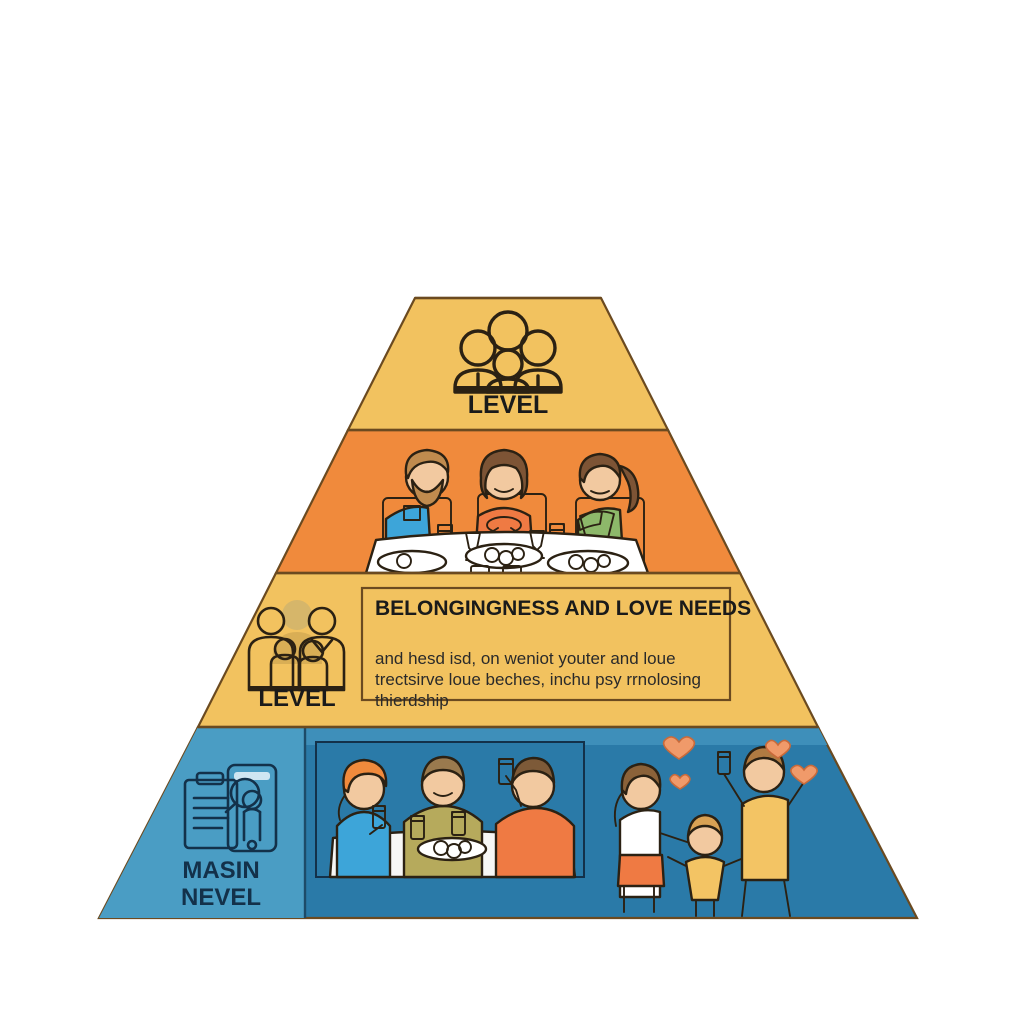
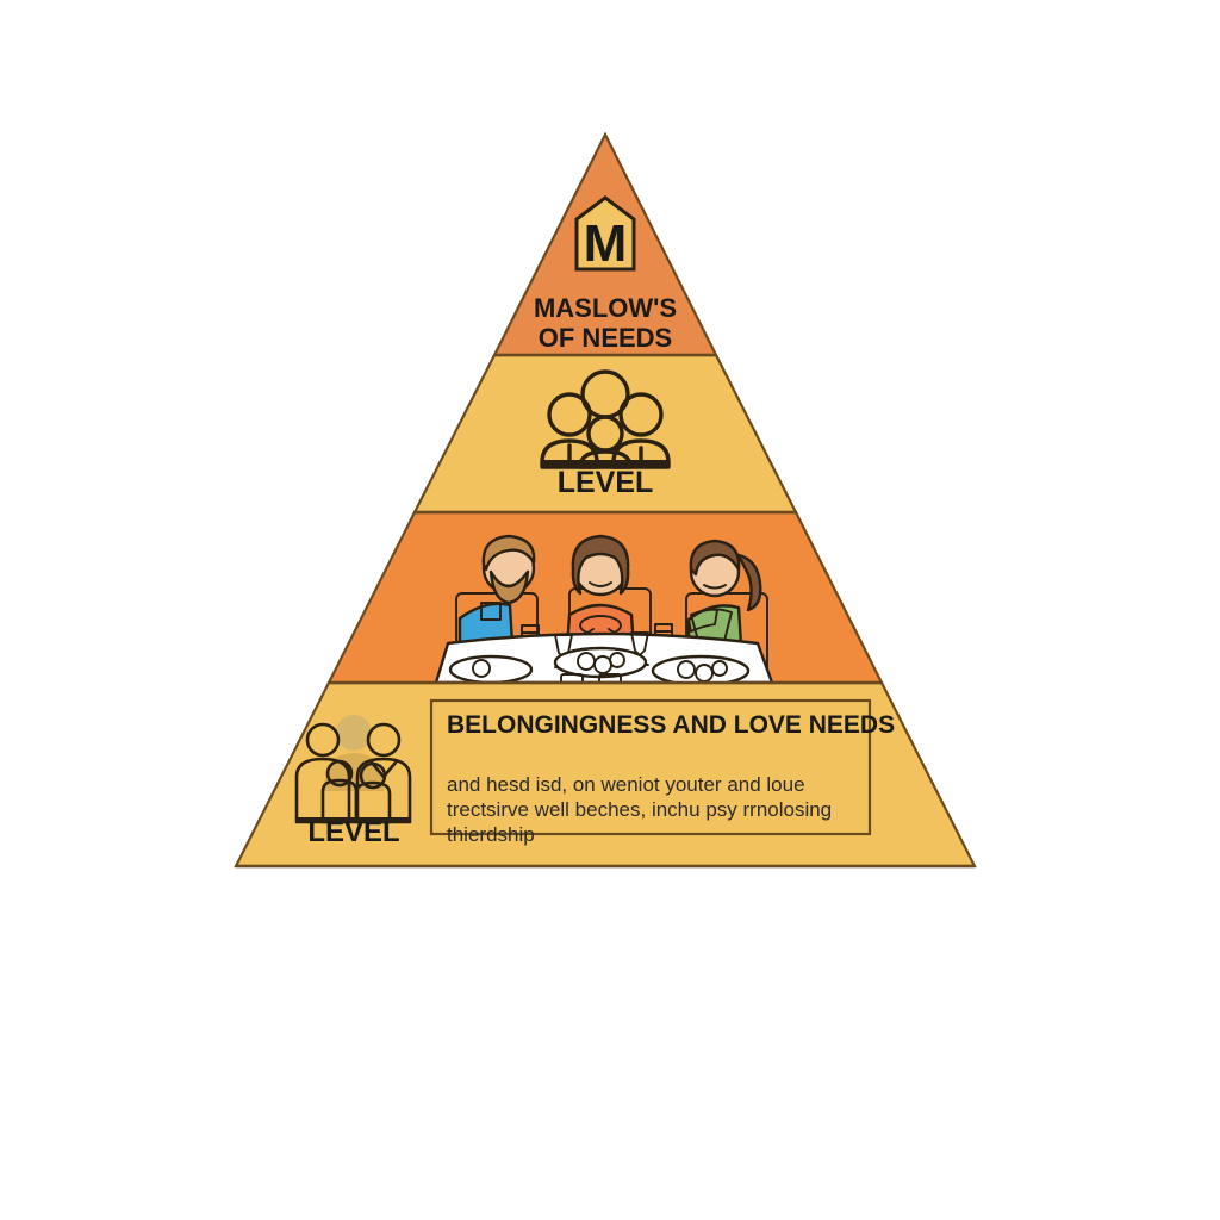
- MASIN
- NEVEL
  LEVEL
  BELONGINGNESS AND LOVE NEEDS
  and hesd isd, on weniot youter and loue
- trectsirve loue beches, inchu psy rrnolosing
+ trectsirve well beches, inchu psy rrnolosing
  thierdship
  LEVEL
+ M
+ MASLOW'S
+ OF NEEDS
